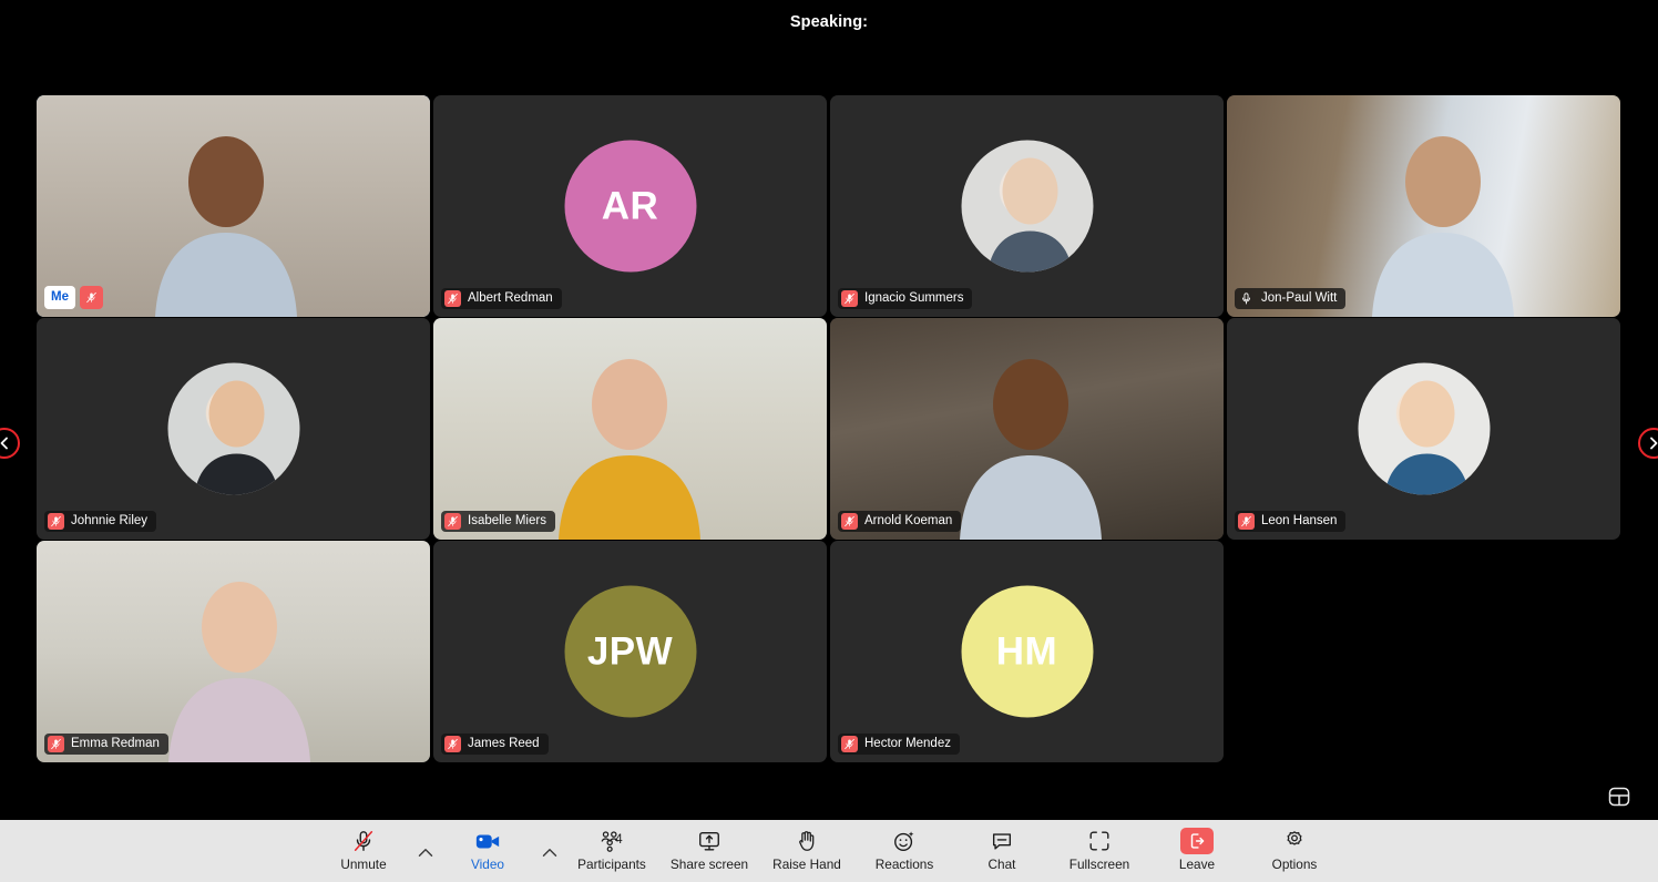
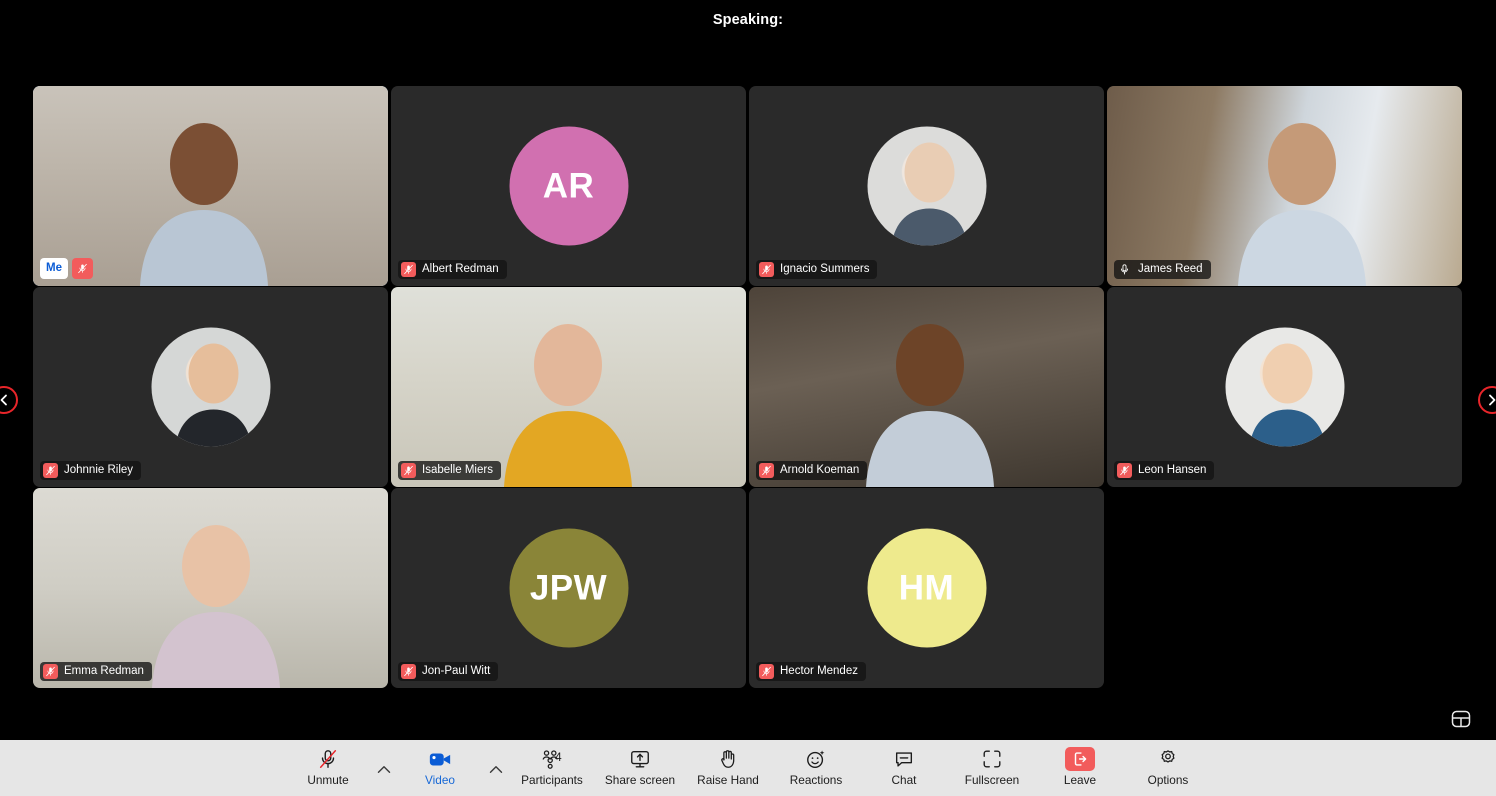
  Speaking:
  Me
  AR
  Albert Redman
  Ignacio Summers
- Jon-Paul Witt
+ James Reed
  Johnnie Riley
  Isabelle Miers
  Arnold Koeman
  Leon Hansen
  Emma Redman
  JPW
- James Reed
+ Jon-Paul Witt
  HM
  Hector Mendez
  Unmute
  Video
  4
  Participants
  Share screen
  Raise Hand
  Reactions
  Chat
  Fullscreen
  Leave
  Options
